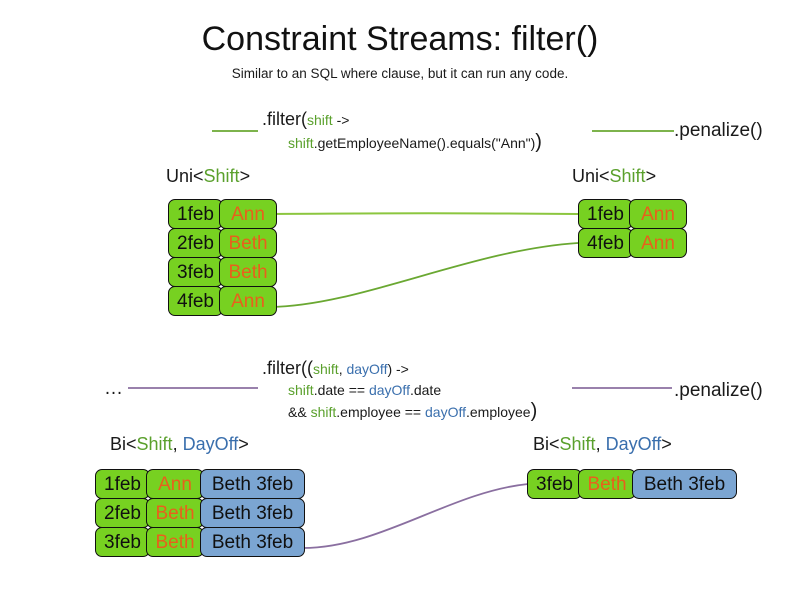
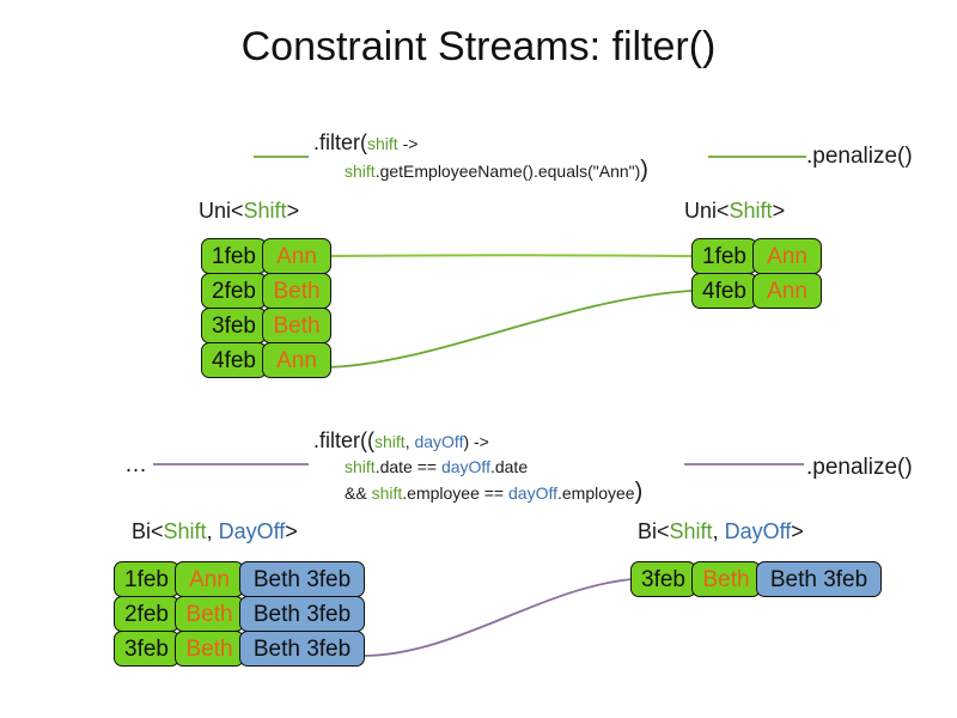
  Constraint Streams: filter()
- Similar to an SQL where clause, but it can run any code.
  .filter(shift ->
  shift.getEmployeeName().equals("Ann"))
  .penalize()
  Uni<Shift>
  Uni<Shift>
  1feb
  Ann
  2feb
  Beth
  3feb
  Beth
  4feb
  Ann
  1feb
  Ann
  4feb
  Ann
  …
  .filter((shift, dayOff) ->
  shift.date == dayOff.date
  && shift.employee == dayOff.employee)
  .penalize()
  Bi<Shift, DayOff>
  Bi<Shift, DayOff>
  1feb
  Ann
  Beth 3feb
  2feb
  Beth
  Beth 3feb
  3feb
  Beth
  Beth 3feb
  3feb
  Beth
  Beth 3feb
